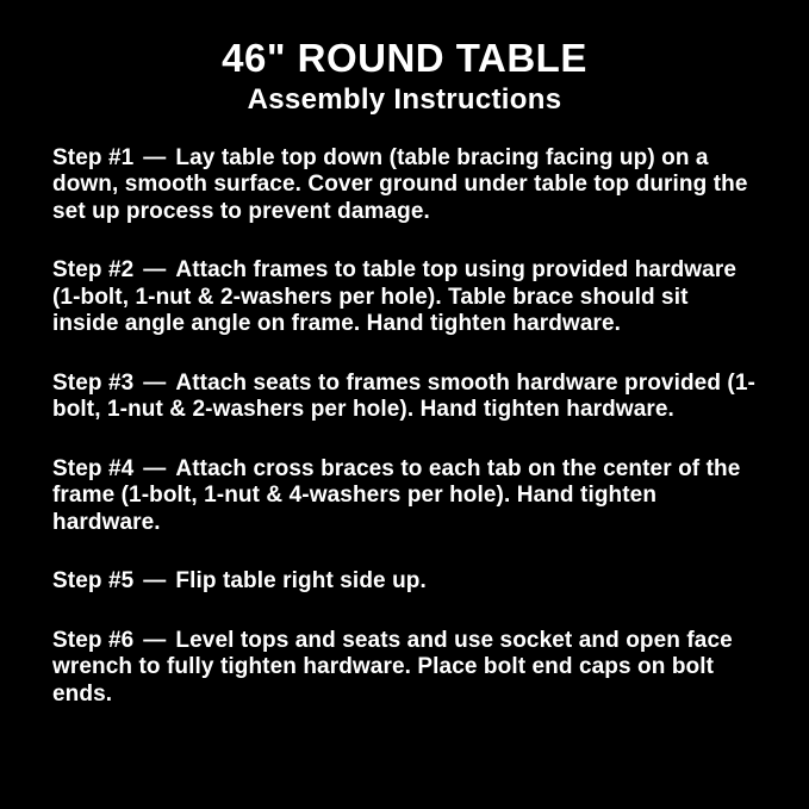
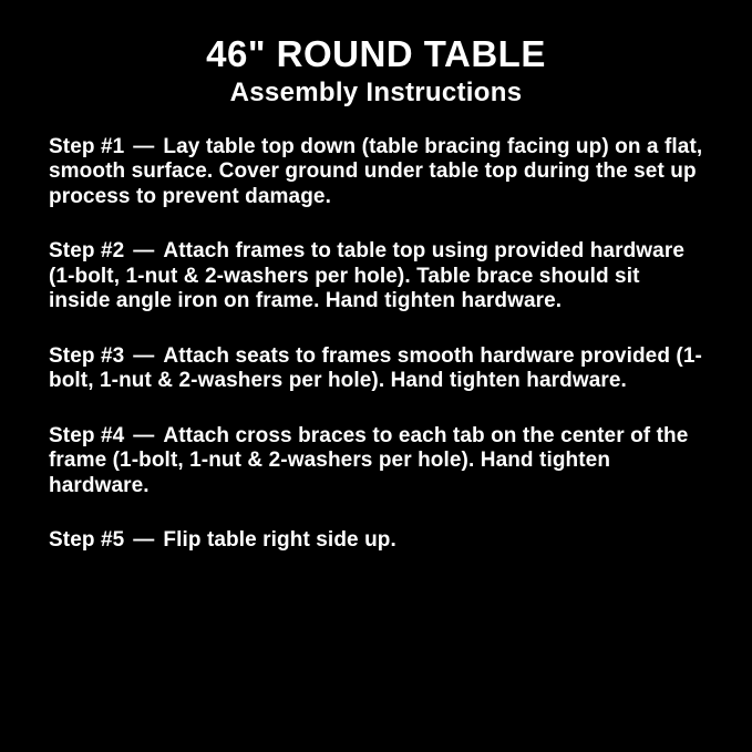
  46" ROUND TABLE
  Assembly Instructions
- Step #1 — Lay table top down (table bracing facing up) on a down, smooth surface. Cover ground under table top during the set up process to prevent damage.
+ Step #1 — Lay table top down (table bracing facing up) on a flat, smooth surface. Cover ground under table top during the set up process to prevent damage.
- Step #2 — Attach frames to table top using provided hardware (1-bolt, 1-nut & 2-washers per hole). Table brace should sit inside angle angle on frame. Hand tighten hardware.
+ Step #2 — Attach frames to table top using provided hardware (1-bolt, 1-nut & 2-washers per hole). Table brace should sit inside angle iron on frame. Hand tighten hardware.
  Step #3 — Attach seats to frames smooth hardware provided (1-bolt, 1-nut & 2-washers per hole). Hand tighten hardware.
- Step #4 — Attach cross braces to each tab on the center of the frame (1-bolt, 1-nut & 4-washers per hole). Hand tighten hardware.
+ Step #4 — Attach cross braces to each tab on the center of the frame (1-bolt, 1-nut & 2-washers per hole). Hand tighten hardware.
  Step #5 — Flip table right side up.
- Step #6 — Level tops and seats and use socket and open face wrench to fully tighten hardware. Place bolt end caps on bolt ends.
